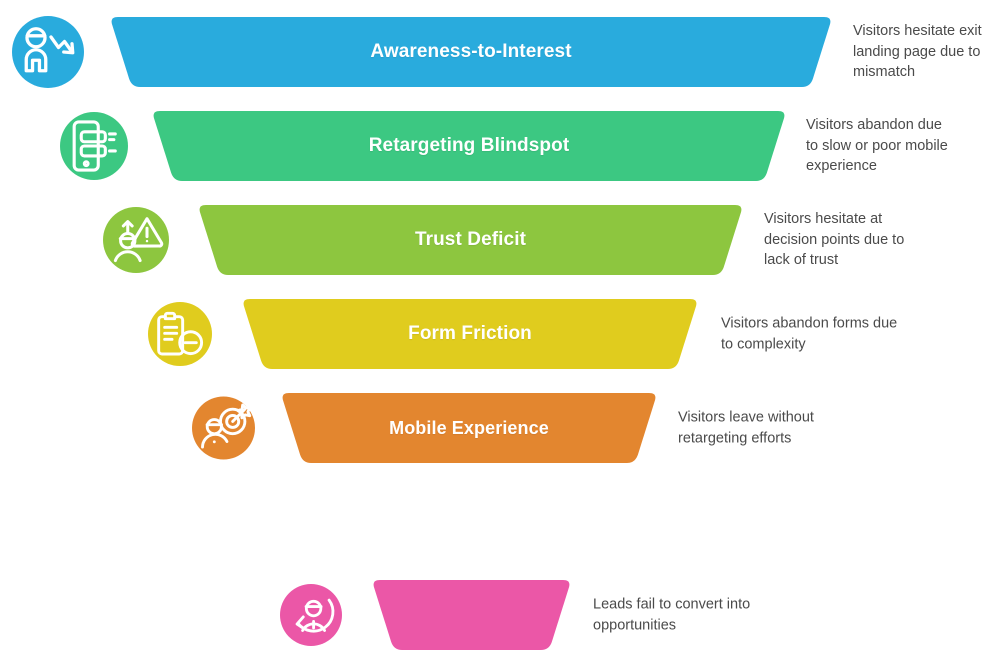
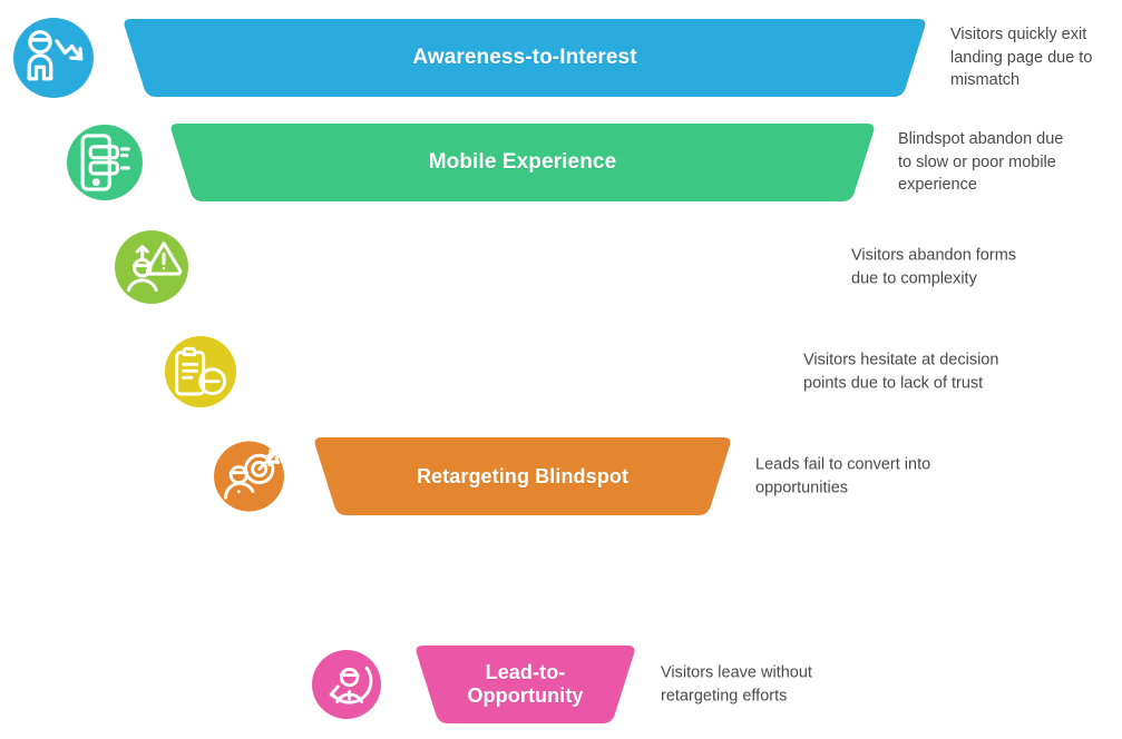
  Awareness-to-Interest
- Visitors hesitate exit landing page due to mismatch
+ Visitors quickly exit landing page due to mismatch
- Retargeting Blindspot
+ Mobile Experience
- Visitors abandon due to slow or poor mobile experience
+ Blindspot abandon due to slow or poor mobile experience
- Trust Deficit
- Visitors hesitate at decision points due to lack of trust
+ Visitors abandon forms due to complexity
- Form Friction
- Visitors abandon forms due to complexity
+ Visitors hesitate at decision points due to lack of trust
- Mobile Experience
+ Retargeting Blindspot
- Visitors leave without retargeting efforts
+ Leads fail to convert into opportunities
+ Lead-to-Opportunity
- Leads fail to convert into opportunities
+ Visitors leave without retargeting efforts
